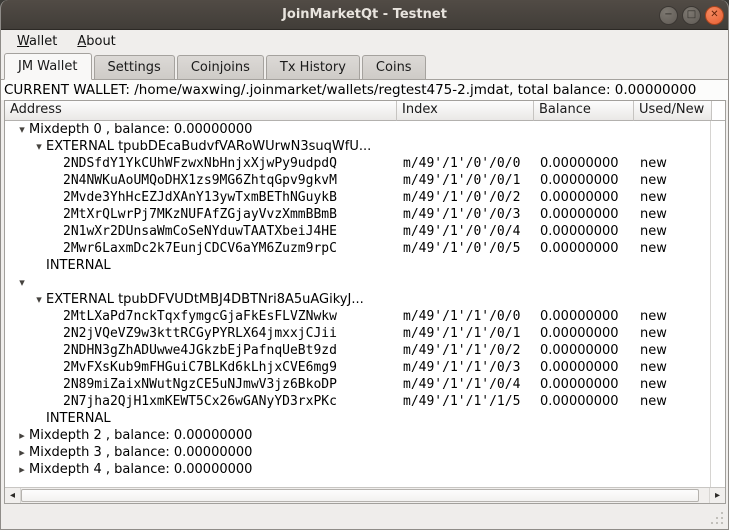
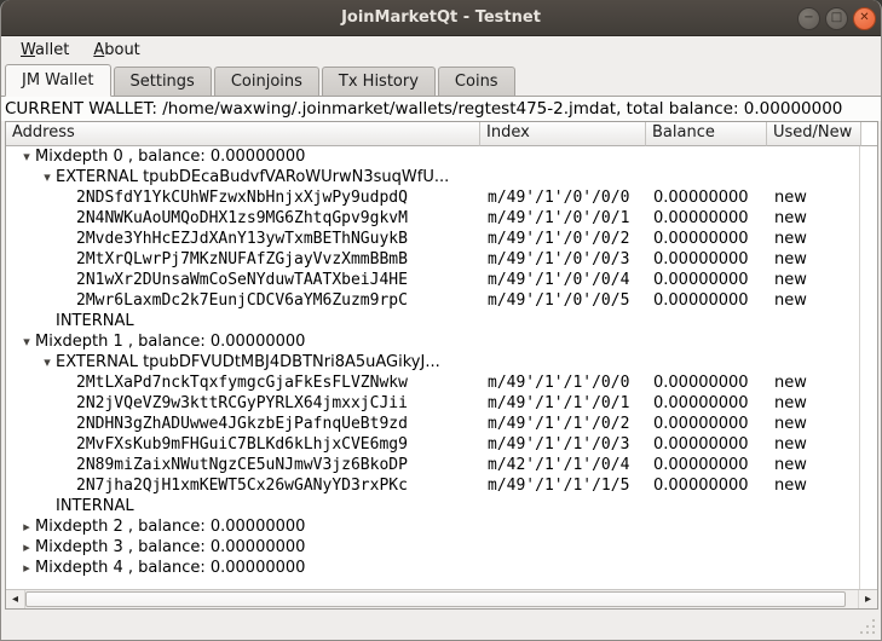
  JoinMarketQt - Testnet
  −
  □
  ✕
  Wallet
  About
  JM Wallet
  Settings
  Coinjoins
  Tx History
  Coins
  CURRENT WALLET: /home/waxwing/.joinmarket/wallets/regtest475-2.jmdat, total balance: 0.00000000
  Address
  Index
  Balance
  Used/New
  ▾
  Mixdepth 0 , balance: 0.00000000
  ▾
  EXTERNAL tpubDEcaBudvfVARoWUrwN3suqWfU...
  2NDSfdY1YkCUhWFzwxNbHnjxXjwPy9udpdQ
  m/49'/1'/0'/0/0
  0.00000000
  new
  2N4NWKuAoUMQoDHX1zs9MG6ZhtqGpv9gkvM
  m/49'/1'/0'/0/1
  0.00000000
  new
  2Mvde3YhHcEZJdXAnY13ywTxmBEThNGuykB
  m/49'/1'/0'/0/2
  0.00000000
  new
  2MtXrQLwrPj7MKzNUFAfZGjayVvzXmmBBmB
  m/49'/1'/0'/0/3
  0.00000000
  new
  2N1wXr2DUnsaWmCoSeNYduwTAATXbeiJ4HE
  m/49'/1'/0'/0/4
  0.00000000
  new
  2Mwr6LaxmDc2k7EunjCDCV6aYM6Zuzm9rpC
  m/49'/1'/0'/0/5
  0.00000000
  new
  INTERNAL
  ▾
+ Mixdepth 1 , balance: 0.00000000
  ▾
  EXTERNAL tpubDFVUDtMBJ4DBTNri8A5uAGikyJ...
  2MtLXaPd7nckTqxfymgcGjaFkEsFLVZNwkw
  m/49'/1'/1'/0/0
  0.00000000
  new
  2N2jVQeVZ9w3kttRCGyPYRLX64jmxxjCJii
  m/49'/1'/1'/0/1
  0.00000000
  new
  2NDHN3gZhADUwwe4JGkzbEjPafnqUeBt9zd
  m/49'/1'/1'/0/2
  0.00000000
  new
  2MvFXsKub9mFHGuiC7BLKd6kLhjxCVE6mg9
  m/49'/1'/1'/0/3
  0.00000000
  new
  2N89miZaixNWutNgzCE5uNJmwV3jz6BkoDP
- m/49'/1'/1'/0/4
+ m/42'/1'/1'/0/4
  0.00000000
  new
  2N7jha2QjH1xmKEWT5Cx26wGANyYD3rxPKc
  m/49'/1'/1'/1/5
  0.00000000
  new
  INTERNAL
  ▸
  Mixdepth 2 , balance: 0.00000000
  ▸
  Mixdepth 3 , balance: 0.00000000
  ▸
  Mixdepth 4 , balance: 0.00000000
  ◂
  ▸
